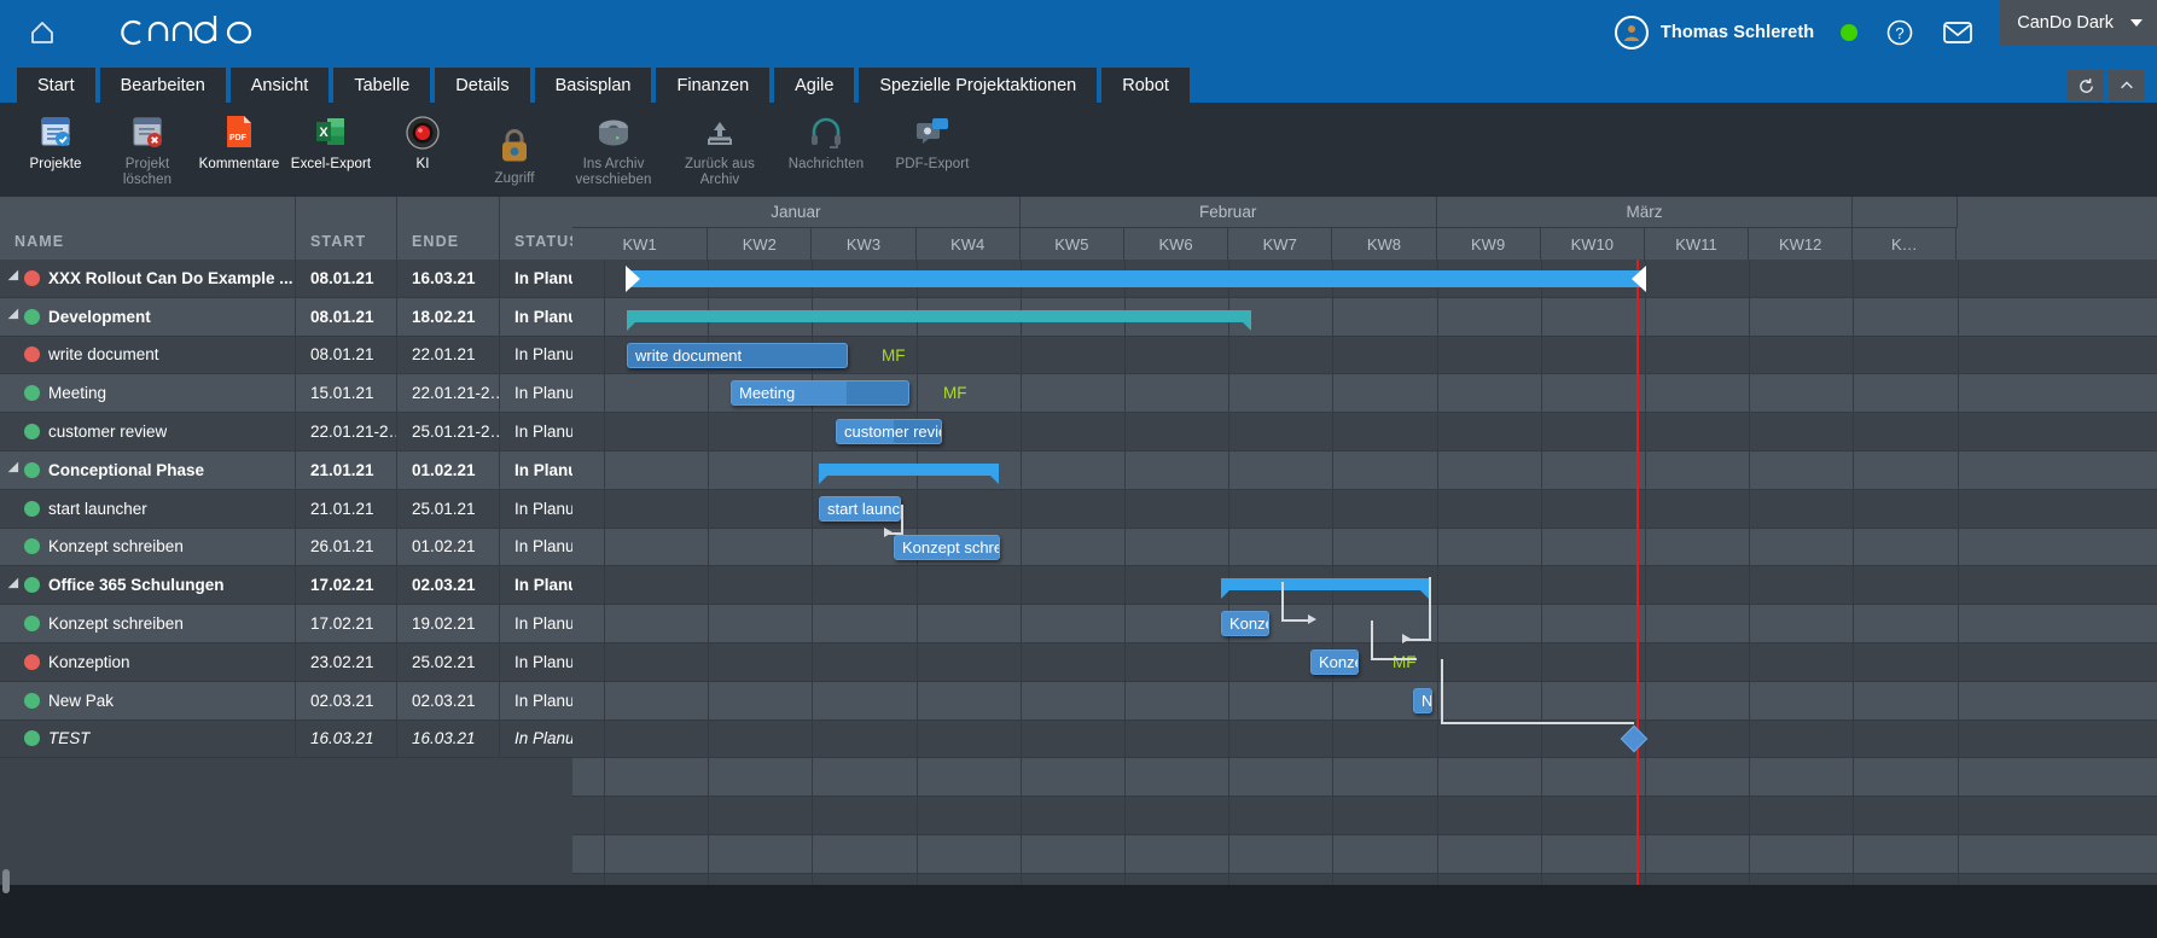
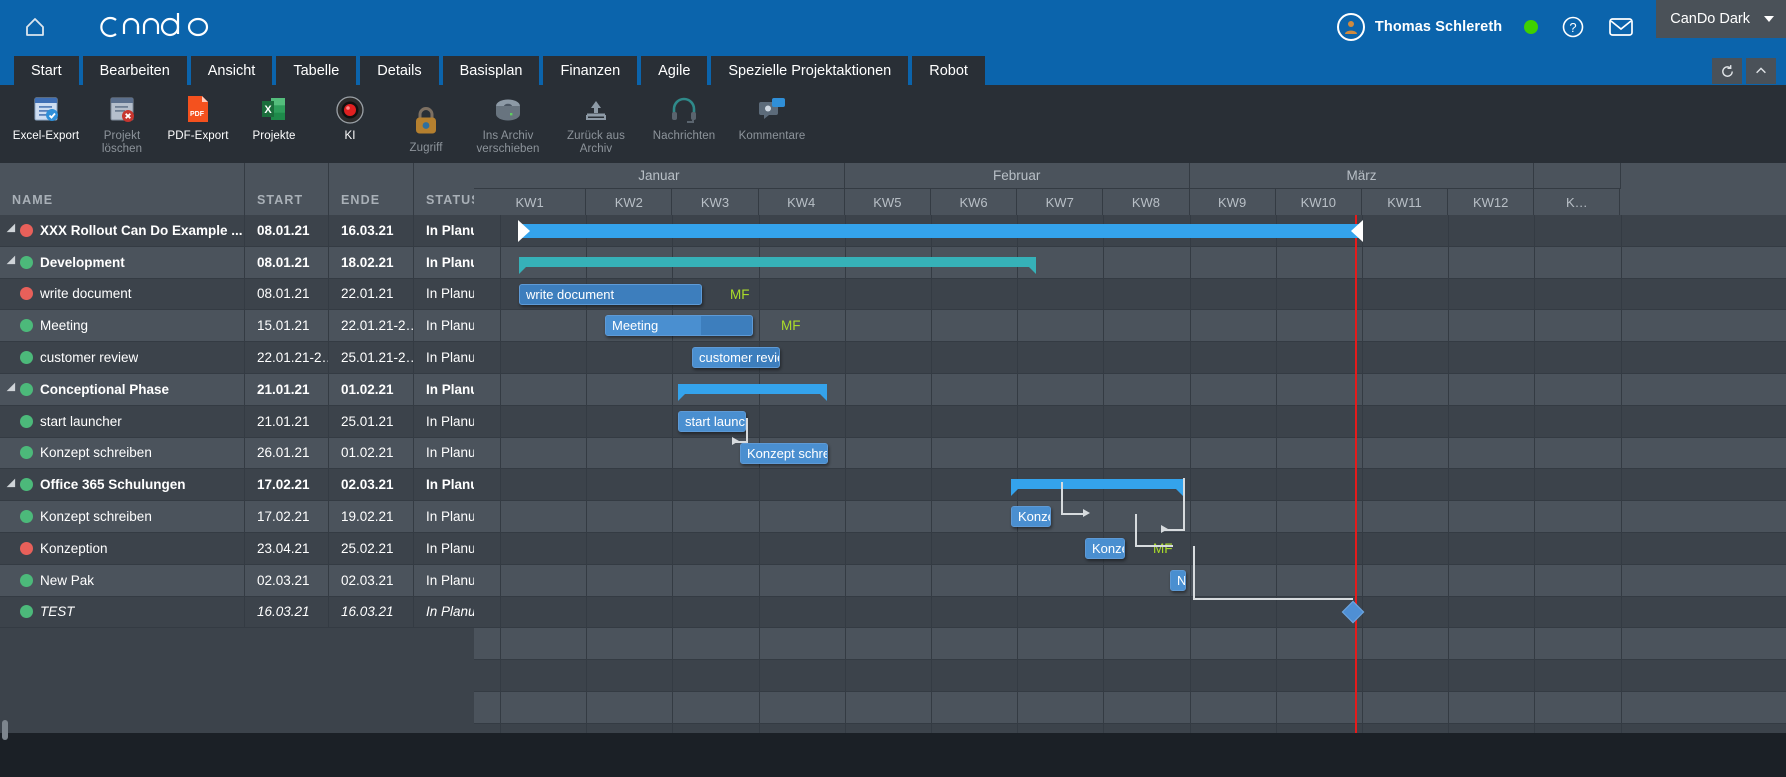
  Thomas Schlereth
  ?
  CanDo Dark
  Start
  Bearbeiten
  Ansicht
  Tabelle
  Details
  Basisplan
  Finanzen
  Agile
  Spezielle Projektaktionen
  Robot
- Projekte
+ Excel-Export
  Projekt löschen
- Kommentare
+ PDF-Export
  X
- Excel-Export
+ Projekte
  KI
  Zugriff
  Ins Archiv verschieben
  Zurück aus Archiv
  Nachrichten
- PDF-Export
+ Kommentare
  NAME
  START
  ENDE
  STATU
  XXX Rollout Can Do Example ...
  08.01.21
  16.03.21
  In Plan
  Development
  08.01.21
  18.02.21
  In Plan
  write document
  08.01.21
  22.01.21
  In Planu
  Meeting
  15.01.21
  22.01.21-2…
  In Planu
  customer review
  22.01.21-2…
  25.01.21-2…
  In Planu
  Conceptional Phase
  21.01.21
  01.02.21
  In Plan
  start launcher
  21.01.21
  25.01.21
  In Planu
  Konzept schreiben
  26.01.21
  01.02.21
  In Planu
  Office 365 Schulungen
  17.02.21
  02.03.21
  In Plan
  Konzept schreiben
  17.02.21
  19.02.21
  In Planu
  Konzeption
- 23.02.21
+ 23.04.21
  25.02.21
  In Planu
  New Pak
  02.03.21
  02.03.21
  In Planu
  TEST
  16.03.21
  16.03.21
  In Planu
  Januar
  Februar
  März
  KW1
  KW2
  KW3
  KW4
  KW5
  KW6
  KW7
  KW8
  KW9
  KW10
  KW11
  KW12
  K…
  write document
  MF
  Meeting
  MF
  customer revi
  start launc
  Konzept schre
  MF
